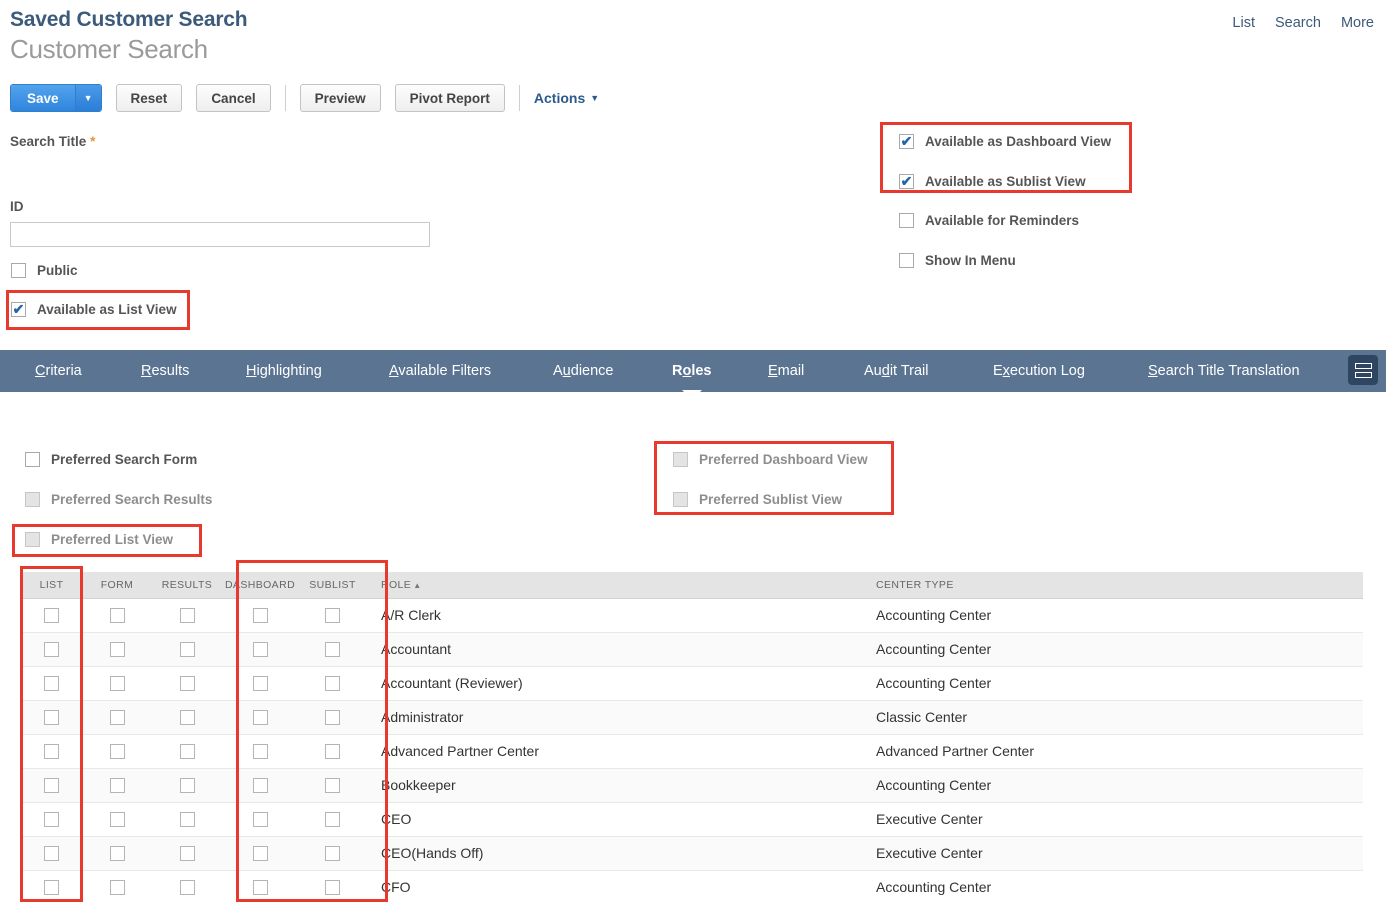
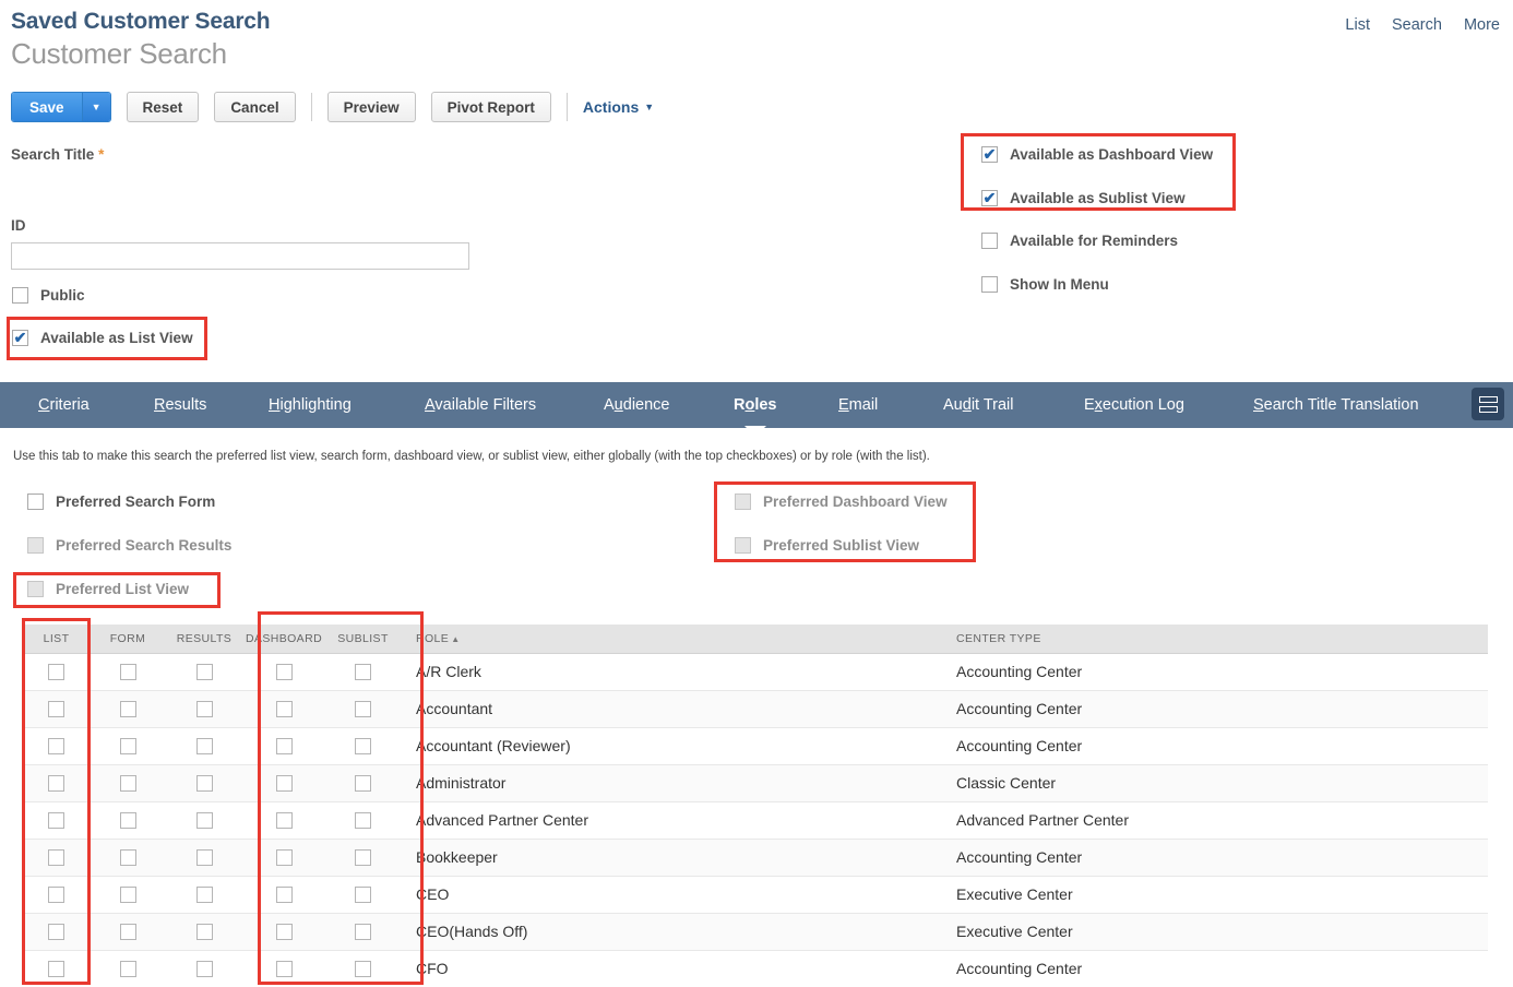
  Saved Customer Search
  Customer Search
  List
  Search
  More
  Save
  ▼
  Reset
  Cancel
  Preview
  Pivot Report
  Actions
  ▼
  Search Title *
  ID
  Public
  ✔
  Available as List View
  ✔
  Available as Dashboard View
  ✔
  Available as Sublist View
  Available for Reminders
  Show In Menu
  Criteria
  Results
  Highlighting
  Available Filters
  Audience
  Roles
  Email
  Audit Trail
  Execution Log
  Search Title Translation
+ Use this tab to make this search the preferred list view, search form, dashboard view, or sublist view, either globally (with the top checkboxes) or by role (with the list).
  Preferred Search Form
  Preferred Search Results
  Preferred List View
  Preferred Dashboard View
  Preferred Sublist View
  LIST	FORM	RESULTS	DASHBOARD	SUBLIST	ROLE ▲	CENTER TYPE
  					A/R Clerk	Accounting Center
  					Accountant	Accounting Center
  					Accountant (Reviewer)	Accounting Center
  					Administrator	Classic Center
  					Advanced Partner Center	Advanced Partner Center
  					Bookkeeper	Accounting Center
  					CEO	Executive Center
  					CEO(Hands Off)	Executive Center
  					CFO	Accounting Center
